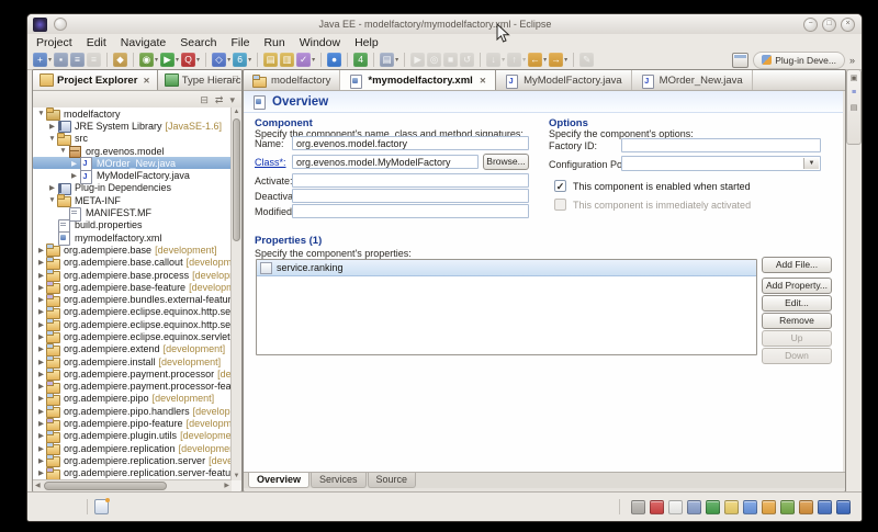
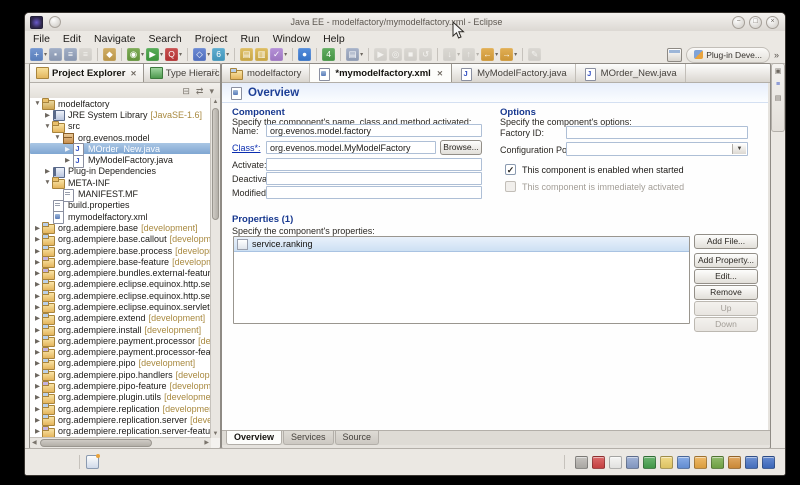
  Java EE - modelfactory/mymodelfactory.ml - Eclipse
- Project
+ File
  Edit
  Navigate
  Search
- File
+ Project
  Run
  Window
  Help
  +
  ▪
  ≡
  ≡
  ◆
  ◉
  ▶
  Q
  ◇
  6
  ▤
  ▥
  ✓
  ●
  4
  ▤
  ▶
  ◎
  ■
  ↺
  ↓
  ↑
  ←
  →
  ✎
  Plug-in Deve...
  »
  Project Explorer
  ✕
  Type Hierarc
  ─
  □
  ⊟
  ⇄
  ▾
  modelfactory
  JRE System Library
  [JavaSE-1.6]
  src
  org.evenos.model
  MOrder_New.java
  MyModelFactory.java
  Plug-in Dependencies
  META-INF
  MANIFEST.MF
  build.properties
  mymodelfactory.xml
  org.adempiere.base
  [development]
  org.adempiere.base.callout
  org.adempiere.base.process
  org.adempiere.base-feature
  org.adempiere.bundles.external-featu
  org.adempiere.eclipse.equinox.http.se
  org.adempiere.eclipse.equinox.http.se
  org.adempiere.eclipse.equinox.servlet
  org.adempiere.extend
  [development]
  org.adempiere.install
  [development]
  org.adempiere.payment.processor
  org.adempiere.payment.processor-fea
  org.adempiere.pipo
  [development]
  org.adempiere.pipo.handlers
  org.adempiere.pipo-feature
  org.adempiere.plugin.utils
  [developme
  org.adempiere.replication
  [developme
  org.adempiere.replication.server
  org.adempiere.replication.server-featu
  modelfactory
  *mymodelfactory.xml
  ✕
  MyModelFactory.java
  MOrder_New.java
  Overview
  Component
- Specify the component's name, class and method signatures:
+ Specify the component's name, class and method activated:
  Name:
  org.evenos.model.factory
  Class*:
  org.evenos.model.MyModelFactory
  Browse...
  Activate
  Deactiva
  Modified
  Options
  Specify the component's options:
  Factory ID:
  Configuration Po
  ✓
  This component is enabled when started
  This component is immediately activated
  Properties (1)
  Specify the component's properties:
  service.ranking
  Add File...
  Add Property...
  Edit...
  Remove
  Up
  Down
  Overview
  Services
  Source
